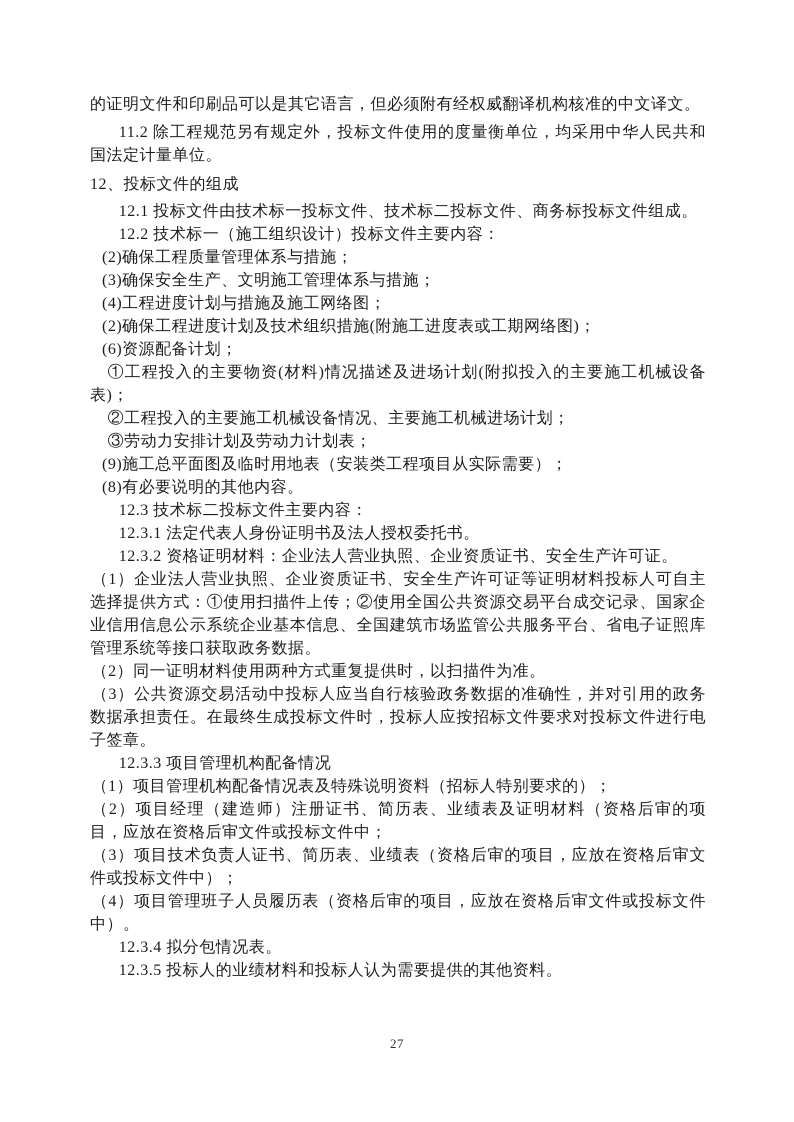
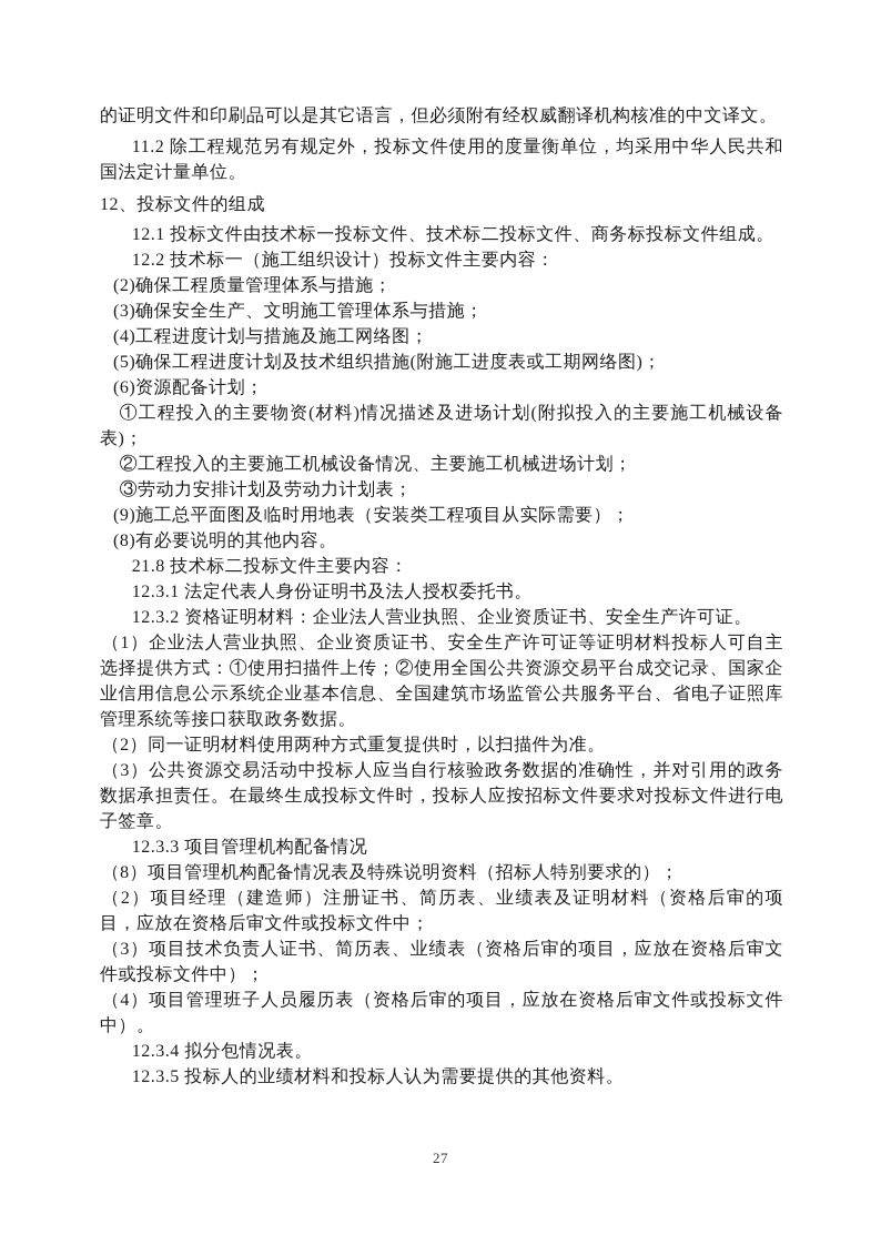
  的证明文件和印刷品可以是其它语言，但必须附有经权威翻译机构核准的中文译文。
  11.2 除工程规范另有规定外，投标文件使用的度量衡单位，均采用中华人民共和国法定计量单位。
  12、投标文件的组成
  12.1 投标文件由技术标一投标文件、技术标二投标文件、商务标投标文件组成。
  12.2 技术标一（施工组织设计）投标文件主要内容：
  (2)确保工程质量管理体系与措施；
  (3)确保安全生产、文明施工管理体系与措施；
  (4)工程进度计划与措施及施工网络图；
- (2)确保工程进度计划及技术组织措施(附施工进度表或工期网络图)；
+ (5)确保工程进度计划及技术组织措施(附施工进度表或工期网络图)；
  (6)资源配备计划；
  ①工程投入的主要物资(材料)情况描述及进场计划(附拟投入的主要施工机械设备表)；
  ②工程投入的主要施工机械设备情况、主要施工机械进场计划；
  ③劳动力安排计划及劳动力计划表；
  (9)施工总平面图及临时用地表（安装类工程项目从实际需要）；
  (8)有必要说明的其他内容。
- 12.3 技术标二投标文件主要内容：
+ 21.8 技术标二投标文件主要内容：
  12.3.1 法定代表人身份证明书及法人授权委托书。
  12.3.2 资格证明材料：企业法人营业执照、企业资质证书、安全生产许可证。
  （1）企业法人营业执照、企业资质证书、安全生产许可证等证明材料投标人可自主选择提供方式：①使用扫描件上传；②使用全国公共资源交易平台成交记录、国家企业信用信息公示系统企业基本信息、全国建筑市场监管公共服务平台、省电子证照库管理系统等接口获取政务数据。
  （2）同一证明材料使用两种方式重复提供时，以扫描件为准。
  （3）公共资源交易活动中投标人应当自行核验政务数据的准确性，并对引用的政务数据承担责任。在最终生成投标文件时，投标人应按招标文件要求对投标文件进行电子签章。
  12.3.3 项目管理机构配备情况
- （1）项目管理机构配备情况表及特殊说明资料（招标人特别要求的）；
+ （8）项目管理机构配备情况表及特殊说明资料（招标人特别要求的）；
  （2）项目经理（建造师）注册证书、简历表、业绩表及证明材料（资格后审的项目，应放在资格后审文件或投标文件中；
  （3）项目技术负责人证书、简历表、业绩表（资格后审的项目，应放在资格后审文件或投标文件中）；
  （4）项目管理班子人员履历表（资格后审的项目，应放在资格后审文件或投标文件中）。
  12.3.4 拟分包情况表。
  12.3.5 投标人的业绩材料和投标人认为需要提供的其他资料。
  27
